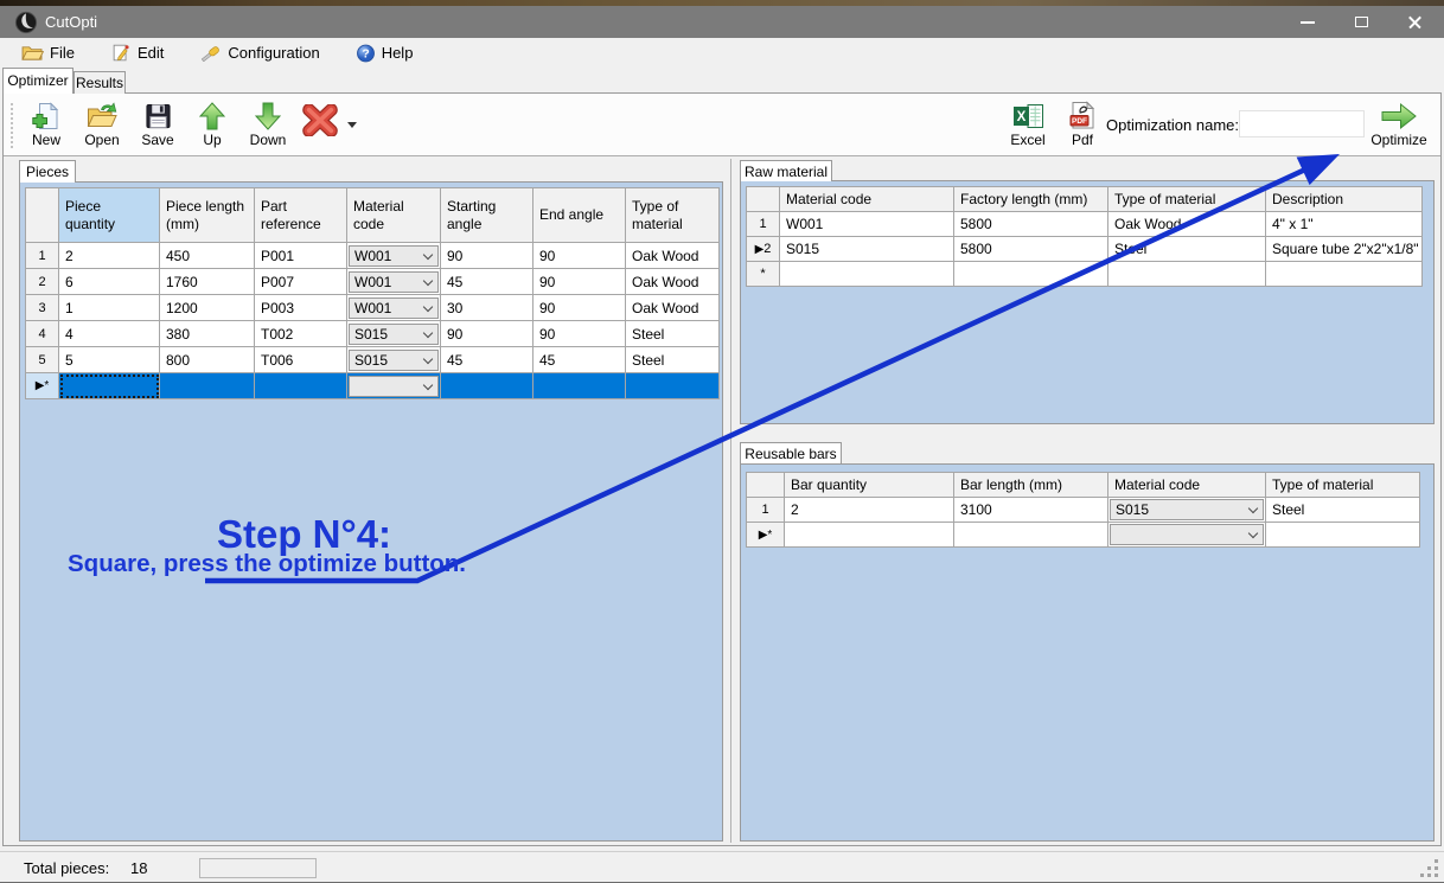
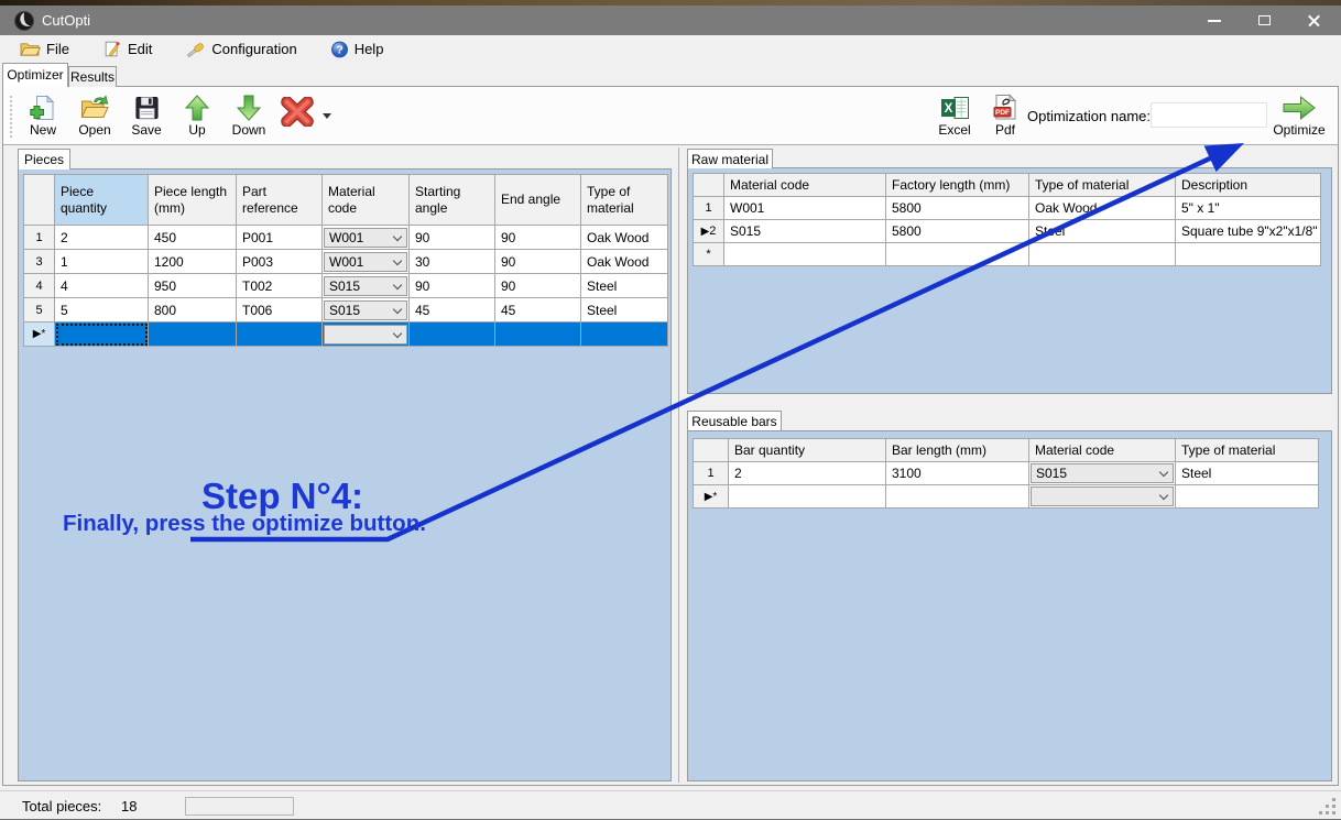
  CutOpti
  File
  Edit
  Configuration
  ?
  Help
  Optimizer
  Results
  New
  Open
  Save
  Up
  Down
  X
  Excel
  Pdf
  Optimization name:
  Optimize
  Pieces
  	Piece quantity	Piece length (mm)	Part reference	Material code	Starting angle	End angle	Type of material
  1	2	450	P001	W001	90	90	Oak Wood
- 2	6	1760	P007	W001	45	90	Oak Wood
  3	1	1200	P003	W001	30	90	Oak Wood
- 4	4	380	T002	S015	90	90	Steel
+ 4	4	950	T002	S015	90	90	Steel
  5	5	800	T006	S015	45	45	Steel
  ▶*
  Raw material
  	Material code	Factory length (mm)	Type of material	Description
- 1	W001	5800	Oak Wood	4" x 1"
+ 1	W001	5800	Oak Wood	5" x 1"
- ▶2	S015	5800	Stl	Square tube 2"x2"x1/8"
+ ▶2	S015	5800	Stl	Square tube 9"x2"x1/8"
  *
  Reusable bars
  	Bar quantity	Bar length (mm)	Material code	Type of material
  1	2	3100	S015	Steel
  ▶*
  Total pieces:
  18
  Step N°4:
- Square, press the optimize button.
+ Finally, press the optimize button.
